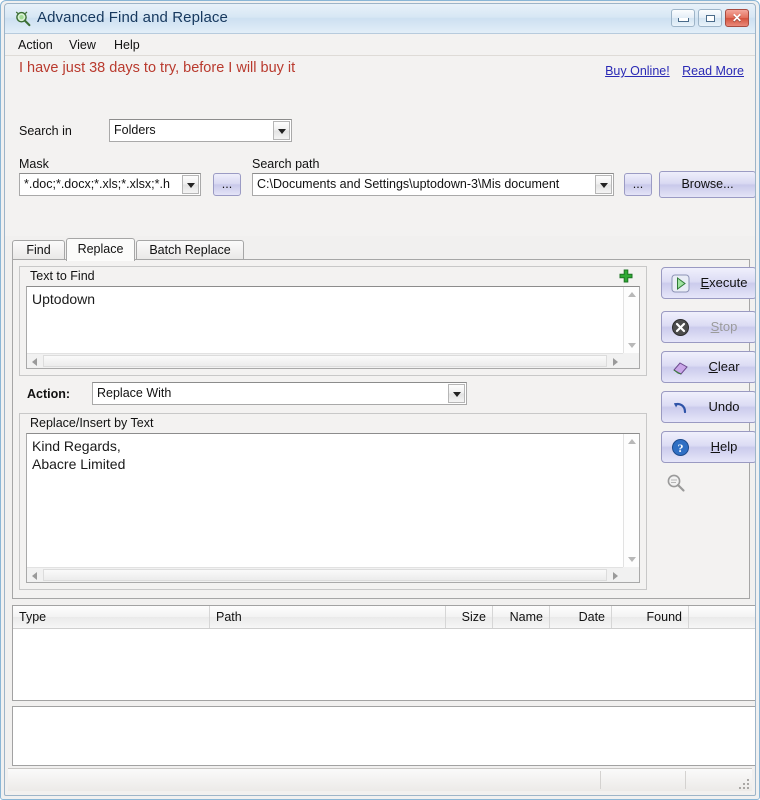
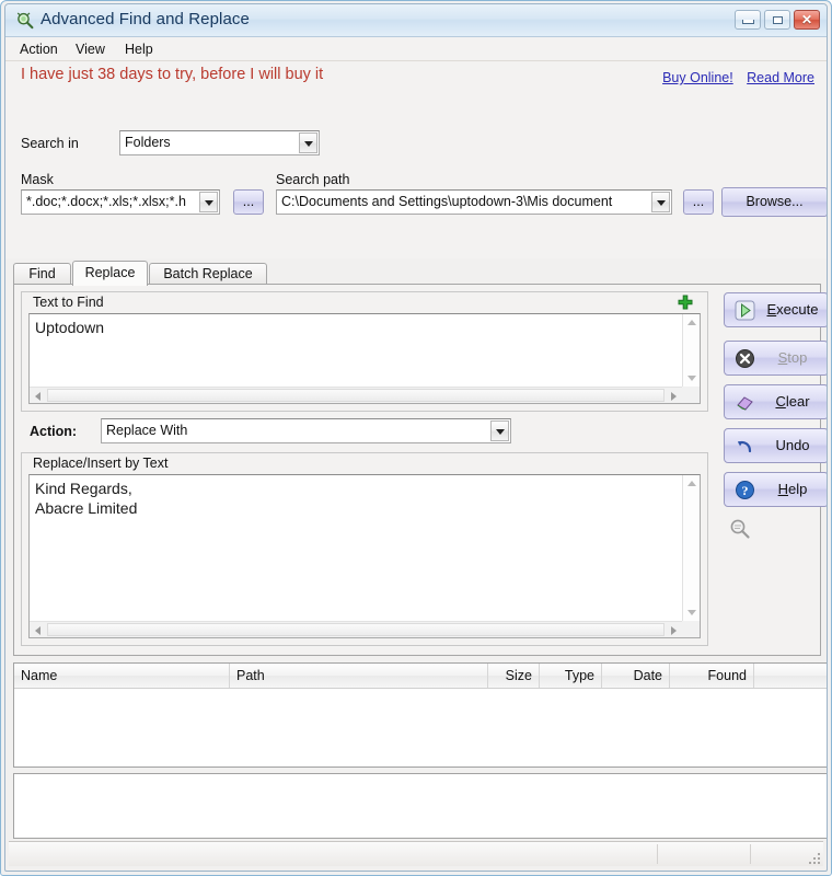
  Advanced Find and Replace
  ✕
  Action
  View
  Help
  I have just 38 days to try, before I will buy it
  Buy Online! Read More
  Search in
  Folders
  Mask
  *.doc;*.docx;*.xls;*.xlsx;*.h
  ...
  Search path
  C:\Documents and Settings\uptodown-3\Mis document
  ...
  Browse...
  Find
  Replace
  Batch Replace
  Text to Find
  Uptodown
  Action:
  Replace With
  Replace/Insert by Text
  Kind Regards,
  Abacre Limited
  Execute
  Stop
  Clear
  Undo
  ?
  Help
- Type
+ Name
  Path
  Size
- Name
+ Type
  Date
  Found
